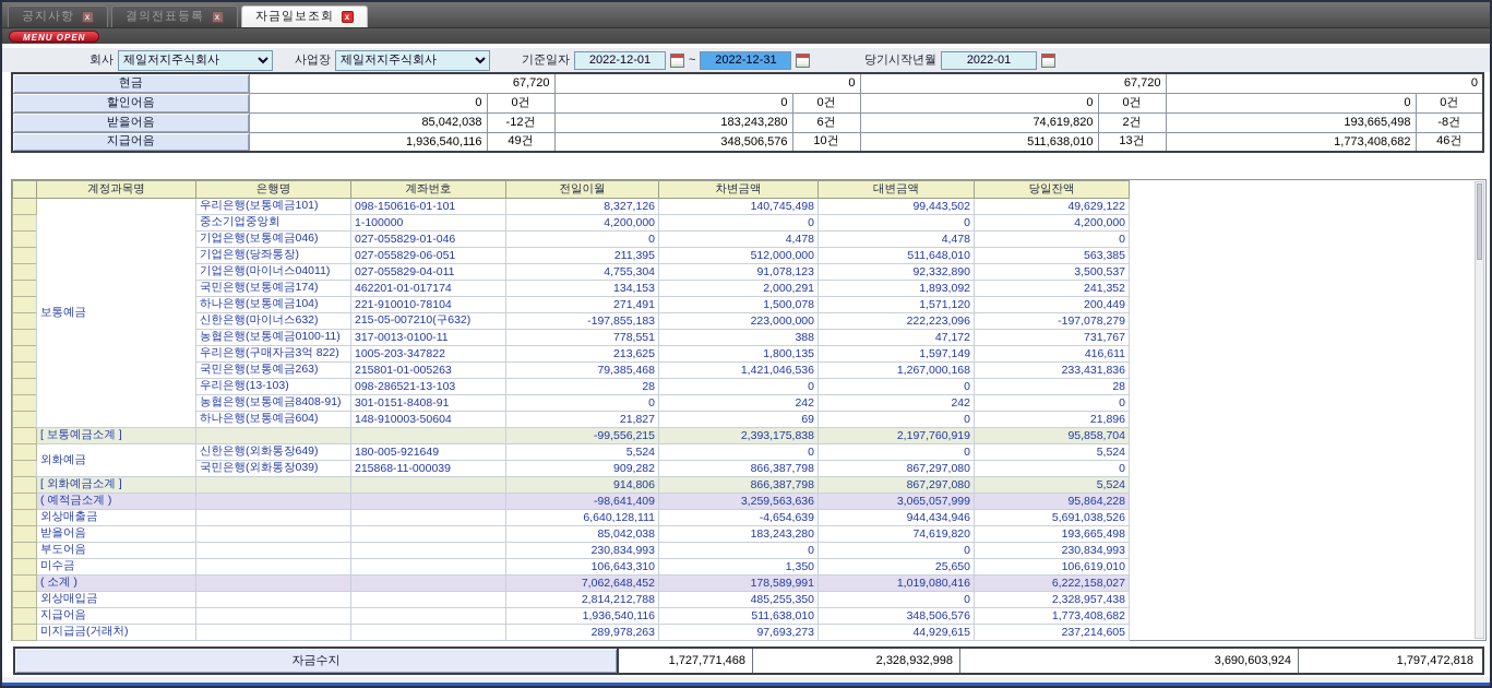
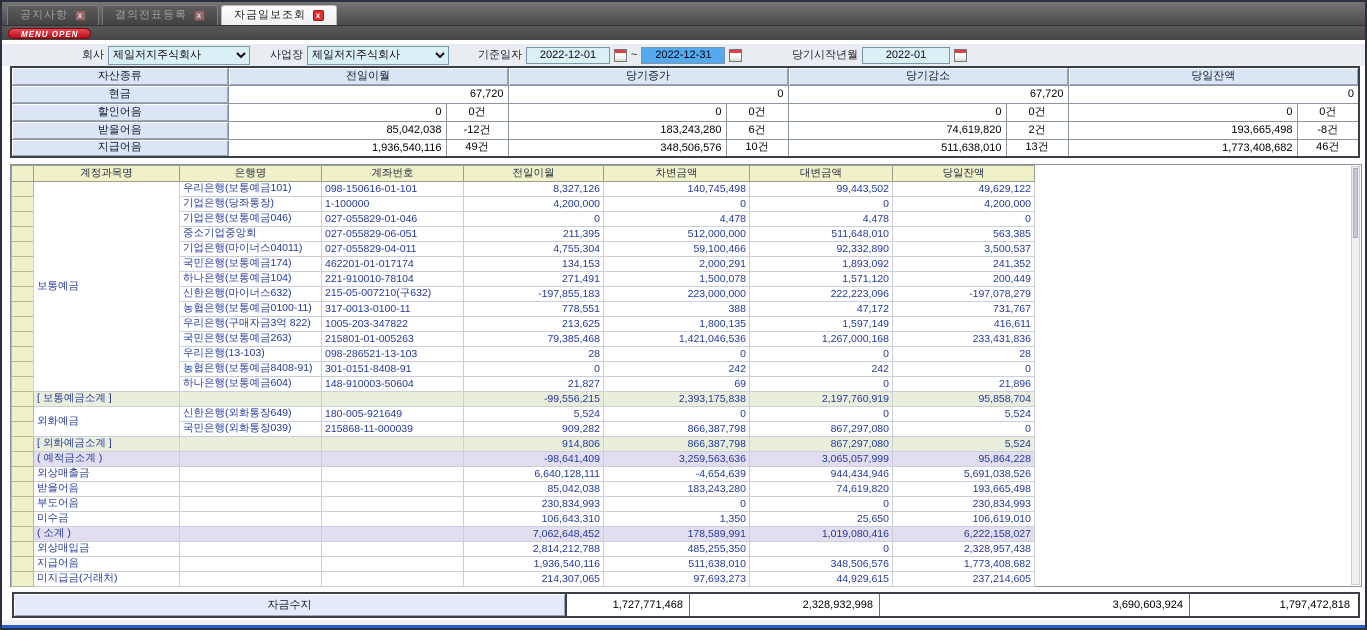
  공지사항
  x
  결의전표등록
  x
  자금일보조회
  x
  MENU OPEN
  회사
  제일저지주식회사
  사업장
  제일저지주식회사
  기준일자
  2022-12-01
  ~
  2022-12-31
  당기시작년월
  2022-01
+ 자산종류	전일이월	당기증가	당기감소	당일잔액
  현금	67,720	0	67,720	0
  할인어음	0	0건	0	0건	0	0건	0	0건
  받을어음	85,042,038	-12건	183,243,280	6건	74,619,820	2건	193,665,498	-8건
  지급어음	1,936,540,116	49건	348,506,576	10건	511,638,010	13건	1,773,408,682	46건
  	계정과목명	은행명	계좌번호	전일이월	차변금액	대변금액	당일잔액
  	보통예금	우리은행(보통예금101)	098-150616-01-101	8,327,126	140,745,498	99,443,502	49,629,122
- 	중소기업중앙회	1-100000	4,200,000	0	0	4,200,000
+ 	기업은행(당좌통장)	1-100000	4,200,000	0	0	4,200,000
  	기업은행(보통예금046)	027-055829-01-046	0	4,478	4,478	0
- 	기업은행(당좌통장)	027-055829-06-051	211,395	512,000,000	511,648,010	563,385
+ 	중소기업중앙회	027-055829-06-051	211,395	512,000,000	511,648,010	563,385
- 	기업은행(마이너스04011)	027-055829-04-011	4,755,304	91,078,123	92,332,890	3,500,537
+ 	기업은행(마이너스04011)	027-055829-04-011	4,755,304	59,100,466	92,332,890	3,500,537
  	국민은행(보통예금174)	462201-01-017174	134,153	2,000,291	1,893,092	241,352
  	하나은행(보통예금104)	221-910010-78104	271,491	1,500,078	1,571,120	200,449
  	신한은행(마이너스632)	215-05-007210(구632)	-197,855,183	223,000,000	222,223,096	-197,078,279
  	농협은행(보통예금0100-11)	317-0013-0100-11	778,551	388	47,172	731,767
  	우리은행(구매자금3억 822)	1005-203-347822	213,625	1,800,135	1,597,149	416,611
  	국민은행(보통예금263)	215801-01-005263	79,385,468	1,421,046,536	1,267,000,168	233,431,836
  	우리은행(13-103)	098-286521-13-103	28	0	0	28
  	농협은행(보통예금8408-91)	301-0151-8408-91	0	242	242	0
  	하나은행(보통예금604)	148-910003-50604	21,827	69	0	21,896
  	[ 보통예금소계 ]			-99,556,215	2,393,175,838	2,197,760,919	95,858,704
  	외화예금	신한은행(외화통장649)	180-005-921649	5,524	0	0	5,524
  	국민은행(외화통장039)	215868-11-000039	909,282	866,387,798	867,297,080	0
  	[ 외화예금소계 ]			914,806	866,387,798	867,297,080	5,524
  	( 예적금소계 )			-98,641,409	3,259,563,636	3,065,057,999	95,864,228
  	외상매출금			6,640,128,111	-4,654,639	944,434,946	5,691,038,526
  	받을어음			85,042,038	183,243,280	74,619,820	193,665,498
  	부도어음			230,834,993	0	0	230,834,993
  	미수금			106,643,310	1,350	25,650	106,619,010
  	( 소계 )			7,062,648,452	178,589,991	1,019,080,416	6,222,158,027
  	외상매입금			2,814,212,788	485,255,350	0	2,328,957,438
  	지급어음			1,936,540,116	511,638,010	348,506,576	1,773,408,682
- 	미지급금(거래처)			289,978,263	97,693,273	44,929,615	237,214,605
+ 	미지급금(거래처)			214,307,065	97,693,273	44,929,615	237,214,605
  자금수지
  1,727,771,468
  2,328,932,998
  3,690,603,924
  1,797,472,818
